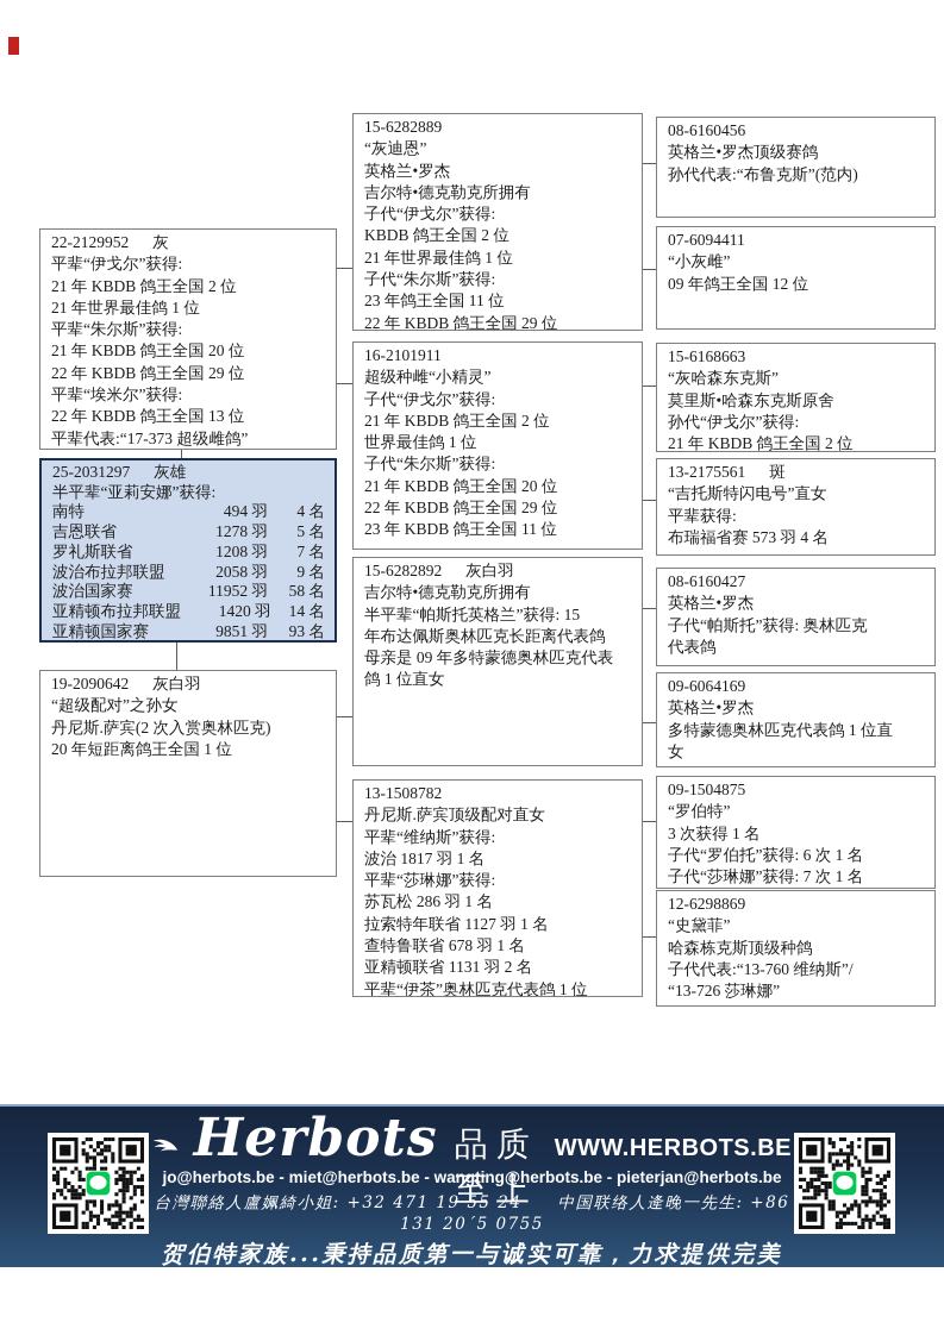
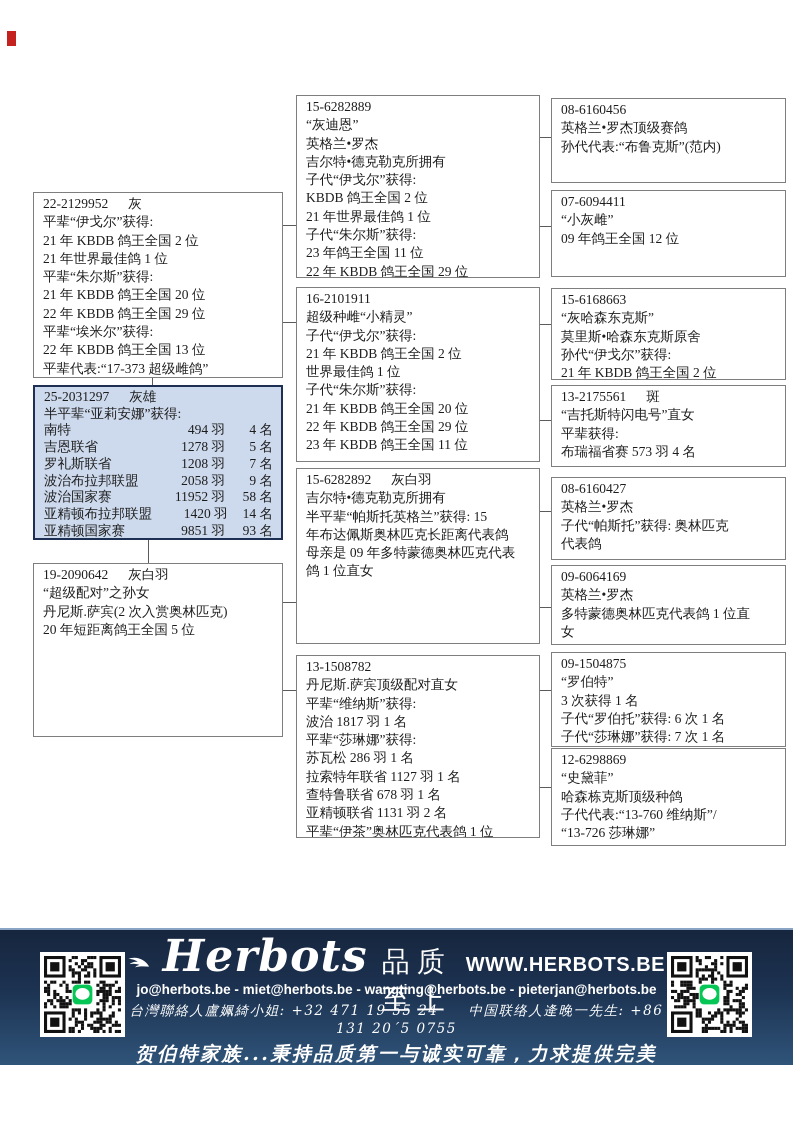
  22-2129952 灰
  平辈“伊戈尔”获得:
  21 年 KBDB 鸽王全国 2 位
  21 年世界最佳鸽 1 位
  平辈“朱尔斯”获得:
  21 年 KBDB 鸽王全国 20 位
  22 年 KBDB 鸽王全国 29 位
  平辈“埃米尔”获得:
  22 年 KBDB 鸽王全国 13 位
  平辈代表:“17-373 超级雌鸽”
  25-2031297 灰雄
  半平辈“亚莉安娜”获得:
  南特
  494 羽
  4 名
  吉恩联省
  1278 羽
  5 名
  罗礼斯联省
  1208 羽
  7 名
  波治布拉邦联盟
  2058 羽
  9 名
  波治国家赛
  11952 羽
  58 名
  亚精顿布拉邦联盟
  1420 羽
  14 名
  亚精顿国家赛
  9851 羽
  93 名
  19-2090642 灰白羽
  “超级配对”之孙女
  丹尼斯.萨宾(2 次入赏奥林匹克)
- 20 年短距离鸽王全国 1 位
+ 20 年短距离鸽王全国 5 位
  15-6282889
  “灰迪恩”
  英格兰•罗杰
  吉尔特•德克勒克所拥有
  子代“伊戈尔”获得:
  KBDB 鸽王全国 2 位
  21 年世界最佳鸽 1 位
  子代“朱尔斯”获得:
  23 年鸽王全国 11 位
  22 年 KBDB 鸽王全国 29 位
  16-2101911
  超级种雌“小精灵”
  子代“伊戈尔”获得:
  21 年 KBDB 鸽王全国 2 位
  世界最佳鸽 1 位
  子代“朱尔斯”获得:
  21 年 KBDB 鸽王全国 20 位
  22 年 KBDB 鸽王全国 29 位
  23 年 KBDB 鸽王全国 11 位
  15-6282892 灰白羽
  吉尔特•德克勒克所拥有
  半平辈“帕斯托英格兰”获得: 15
  年布达佩斯奥林匹克长距离代表鸽
  母亲是 09 年多特蒙德奥林匹克代表
  鸽 1 位直女
  13-1508782
  丹尼斯.萨宾顶级配对直女
  平辈“维纳斯”获得:
  波治 1817 羽 1 名
  平辈“莎琳娜”获得:
  苏瓦松 286 羽 1 名
  拉索特年联省 1127 羽 1 名
  查特鲁联省 678 羽 1 名
  亚精顿联省 1131 羽 2 名
  平辈“伊茶”奥林匹克代表鸽 1 位
  08-6160456
  英格兰•罗杰顶级赛鸽
  孙代代表:“布鲁克斯”(范内)
  07-6094411
  “小灰雌”
  09 年鸽王全国 12 位
  15-6168663
  “灰哈森东克斯”
  莫里斯•哈森东克斯原舍
  孙代“伊戈尔”获得:
  21 年 KBDB 鸽王全国 2 位
  13-2175561 斑
  “吉托斯特闪电号”直女
  平辈获得:
  布瑞福省赛 573 羽 4 名
  08-6160427
  英格兰•罗杰
  子代“帕斯托”获得: 奥林匹克
  代表鸽
  09-6064169
  英格兰•罗杰
  多特蒙德奥林匹克代表鸽 1 位直
  女
  09-1504875
  “罗伯特”
  3 次获得 1 名
  子代“罗伯托”获得: 6 次 1 名
  子代“莎琳娜”获得: 7 次 1 名
  12-6298869
  “史黛菲”
  哈森栋克斯顶级种鸽
  子代代表:“13-760 维纳斯”/
  “13-726 莎琳娜”
  Herbots
  品质至上
  WWW.HERBOTS.BE
  jo@herbots.be - miet@herbots.be - wangting@herbots.be - pieterjan@herbots.be
  台灣聯絡人盧姵綺小姐: +32 471 19 55 24 中国联络人逄晚一先生: +86 131 20´5 0755
  贺伯特家族...秉持品质第一与诚实可靠，力求提供完美
